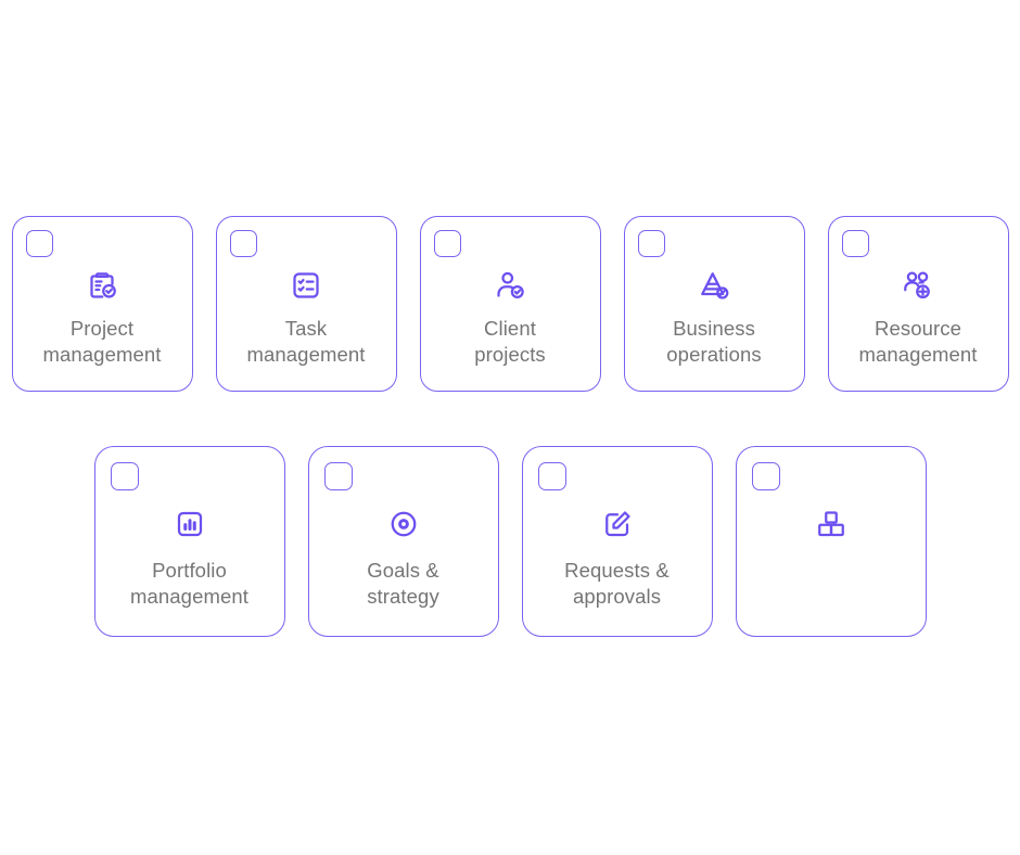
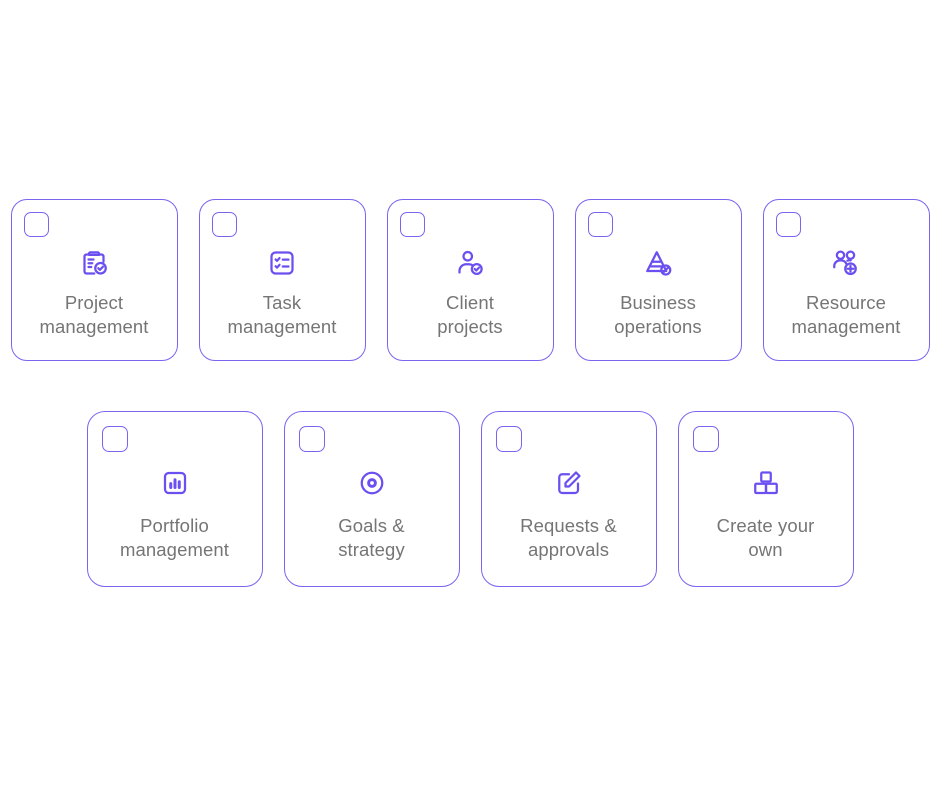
  Project
  management
  Task
  management
  Client
  projects
  Business
  operations
  Resource
  management
  Portfolio
  management
  Goals &
  strategy
  Requests &
  approvals
+ Create your
+ own
